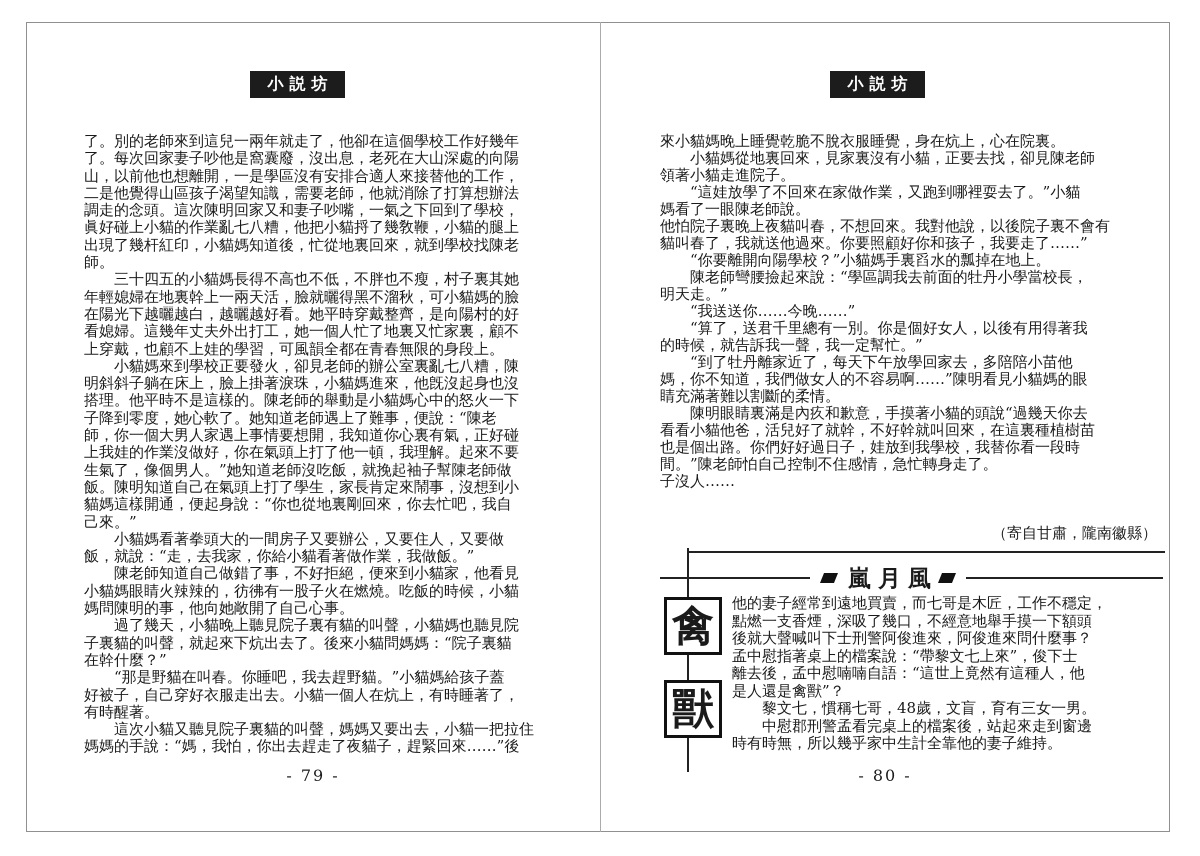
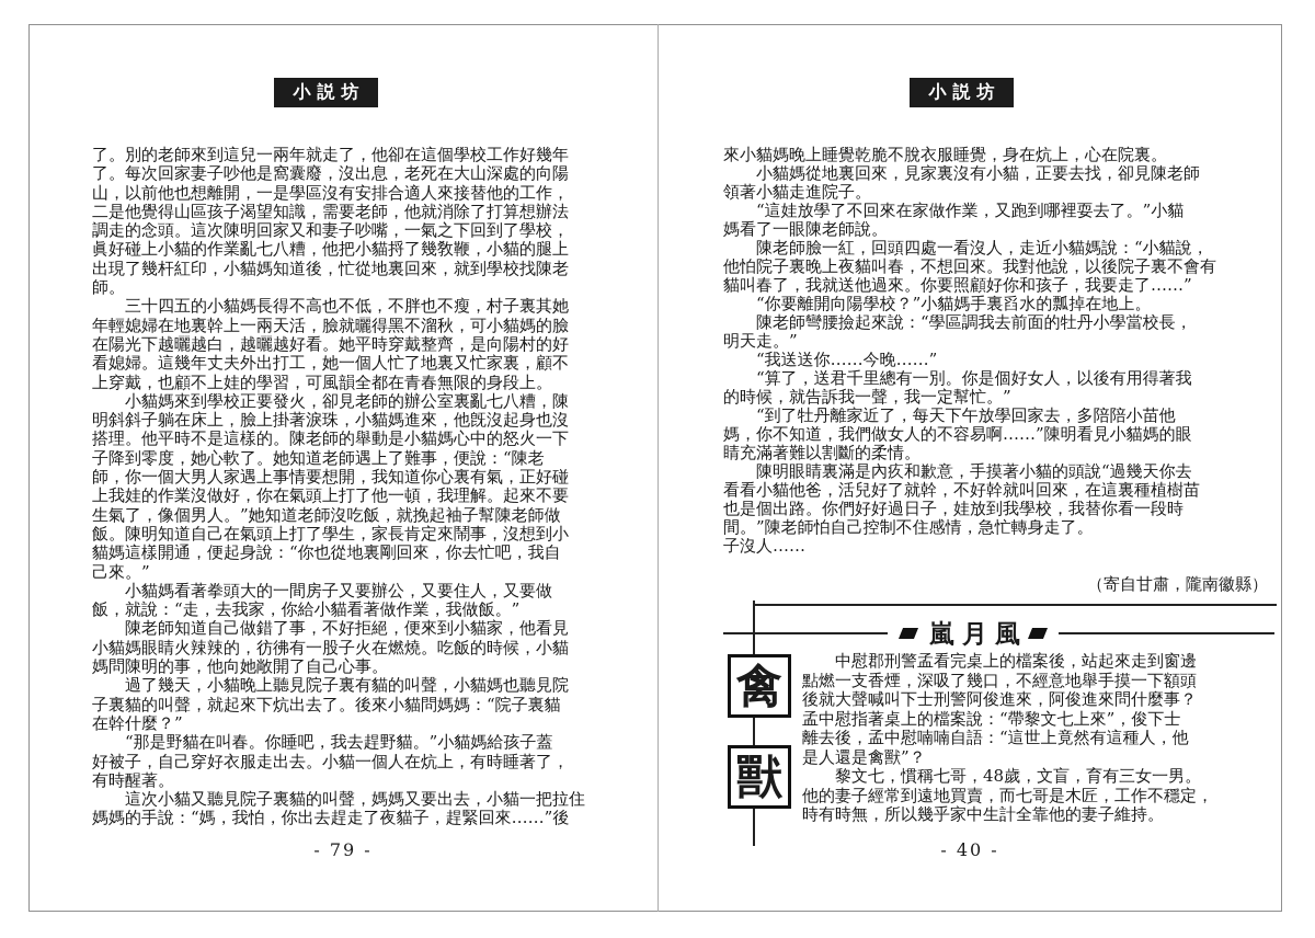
  小説坊
  了。別的老師來到這兒一兩年就走了，他卻在這個學校工作好幾年
  了。每次回家妻子吵他是窩囊廢，沒出息，老死在大山深處的向陽
  山，以前他也想離開，一是學區沒有安排合適人來接替他的工作，
  二是他覺得山區孩子渴望知識，需要老師，他就消除了打算想辦法
  調走的念頭。這次陳明回家又和妻子吵嘴，一氣之下回到了學校，
  眞好碰上小貓的作業亂七八糟，他把小貓捋了幾敎鞭，小貓的腿上
  出現了幾杆紅印，小貓媽知道後，忙從地裏回來，就到學校找陳老
  師。
  三十四五的小貓媽長得不高也不低，不胖也不瘦，村子裏其她
  年輕媳婦在地裏幹上一兩天活，臉就曬得黑不溜秋，可小貓媽的臉
  在陽光下越曬越白，越曬越好看。她平時穿戴整齊，是向陽村的好
  看媳婦。這幾年丈夫外出打工，她一個人忙了地裏又忙家裏，顧不
  上穿戴，也顧不上娃的學習，可風韻全都在青春無限的身段上。
  小貓媽來到學校正要發火，卻見老師的辦公室裏亂七八糟，陳
  明斜斜子躺在床上，臉上掛著淚珠，小貓媽進來，他旣沒起身也沒
  搭理。他平時不是這樣的。陳老師的舉動是小貓媽心中的怒火一下
  子降到零度，她心軟了。她知道老師遇上了難事，便說：“陳老
  師，你一個大男人家遇上事情要想開，我知道你心裏有氣，正好碰
  上我娃的作業沒做好，你在氣頭上打了他一頓，我理解。起來不要
  生氣了，像個男人。”她知道老師沒吃飯，就挽起袖子幫陳老師做
  飯。陳明知道自己在氣頭上打了學生，家長肯定來鬧事，沒想到小
  貓媽這樣開通，便起身說：“你也從地裏剛回來，你去忙吧，我自
  己來。”
  小貓媽看著拳頭大的一間房子又要辦公，又要住人，又要做
  飯，就說：“走，去我家，你給小貓看著做作業，我做飯。”
  陳老師知道自己做錯了事，不好拒絕，便來到小貓家，他看見
  小貓媽眼睛火辣辣的，彷彿有一股子火在燃燒。吃飯的時候，小貓
  媽問陳明的事，他向她敞開了自己心事。
  過了幾天，小貓晚上聽見院子裏有貓的叫聲，小貓媽也聽見院
  子裏貓的叫聲，就起來下炕出去了。後來小貓問媽媽：“院子裏貓
  在幹什麼？”
  “那是野貓在叫春。你睡吧，我去趕野貓。”小貓媽給孩子蓋
  好被子，自己穿好衣服走出去。小貓一個人在炕上，有時睡著了，
  有時醒著。
  這次小貓又聽見院子裏貓的叫聲，媽媽又要出去，小貓一把拉住
  媽媽的手說：“媽，我怕，你出去趕走了夜貓子，趕緊回來……”後
  - 79 -
  小説坊
  來小貓媽晚上睡覺乾脆不脫衣服睡覺，身在炕上，心在院裏。
  小貓媽從地裏回來，見家裏沒有小貓，正要去找，卻見陳老師
  領著小貓走進院子。
  “這娃放學了不回來在家做作業，又跑到哪裡耍去了。”小貓
  媽看了一眼陳老師說。
+ 陳老師臉一紅，回頭四處一看沒人，走近小貓媽說：“小貓說，
  他怕院子裏晚上夜貓叫春，不想回來。我對他說，以後院子裏不會有
  貓叫春了，我就送他過來。你要照顧好你和孩子，我要走了……”
  “你要離開向陽學校？”小貓媽手裏舀水的瓢掉在地上。
  陳老師彎腰撿起來說：“學區調我去前面的牡丹小學當校長，
  明天走。”
  “我送送你……今晚……”
  “算了，送君千里總有一別。你是個好女人，以後有用得著我
  的時候，就告訴我一聲，我一定幫忙。”
  “到了牡丹離家近了，每天下午放學回家去，多陪陪小苗他
  媽，你不知道，我們做女人的不容易啊……”陳明看見小貓媽的眼
  睛充滿著難以割斷的柔情。
  陳明眼睛裏滿是內疚和歉意，手摸著小貓的頭說“過幾天你去
  看看小貓他爸，活兒好了就幹，不好幹就叫回來，在這裏種植樹苗
  也是個出路。你們好好過日子，娃放到我學校，我替你看一段時
  間。”陳老師怕自己控制不住感情，急忙轉身走了。
  子沒人……
  （寄自甘肅，隴南徽縣）
  嵐月風
  禽
  獸
- 他的妻子經常到遠地買賣，而七哥是木匠，工作不穩定，
+ 中慰郡刑警孟看完桌上的檔案後，站起來走到窗邊
  點燃一支香煙，深吸了幾口，不經意地舉手摸一下額頭
  後就大聲喊叫下士刑警阿俊進來，阿俊進來問什麼事？
  孟中慰指著桌上的檔案說：“帶黎文七上來”，俊下士
  離去後，孟中慰喃喃自語：“這世上竟然有這種人，他
  是人還是禽獸”？
  黎文七，慣稱七哥，48歲，文盲，育有三女一男。
- 中慰郡刑警孟看完桌上的檔案後，站起來走到窗邊
+ 他的妻子經常到遠地買賣，而七哥是木匠，工作不穩定，
  時有時無，所以幾乎家中生計全靠他的妻子維持。
- - 80 -
+ - 40 -
